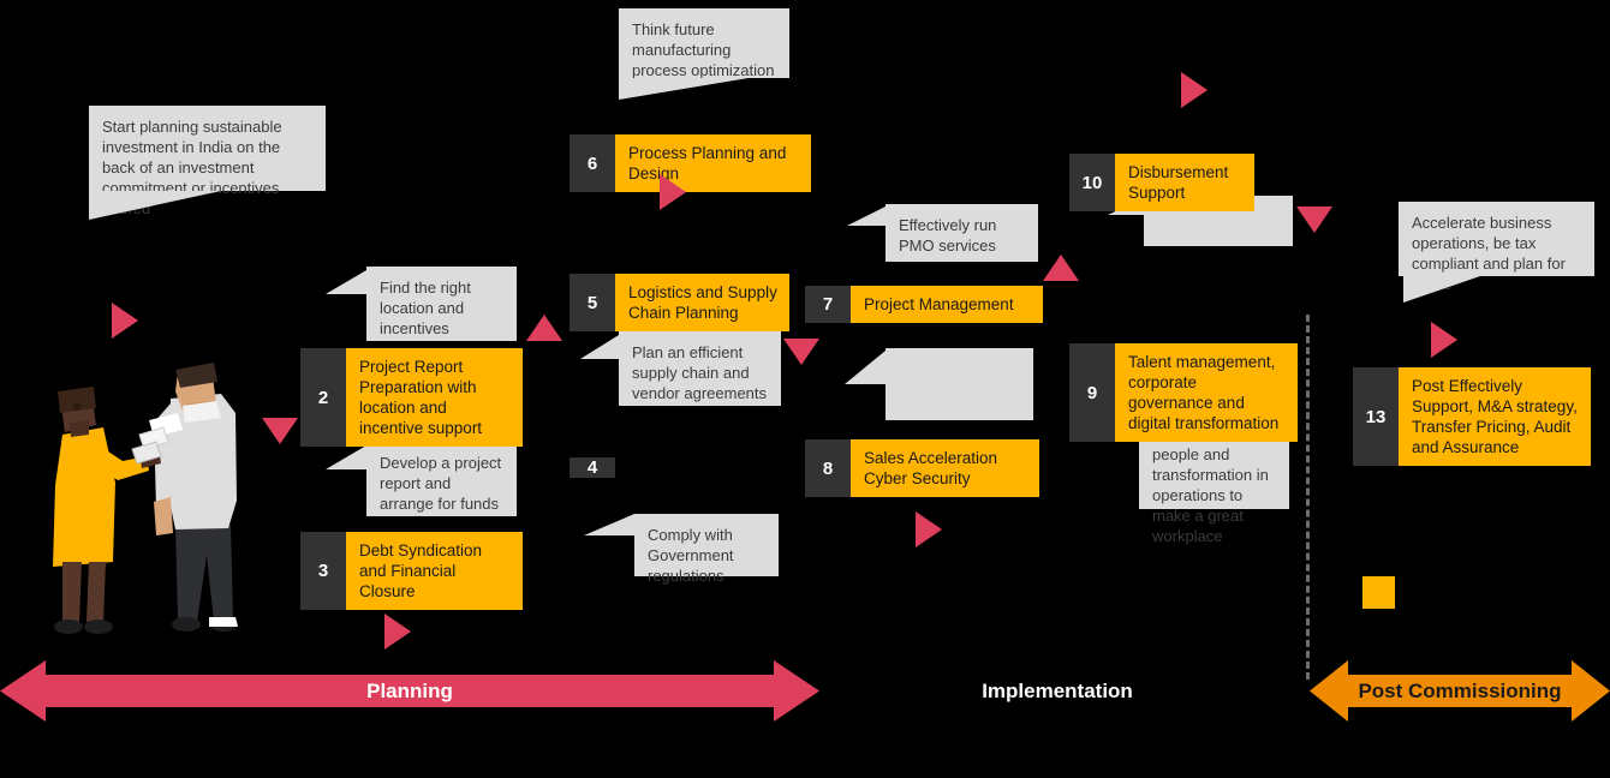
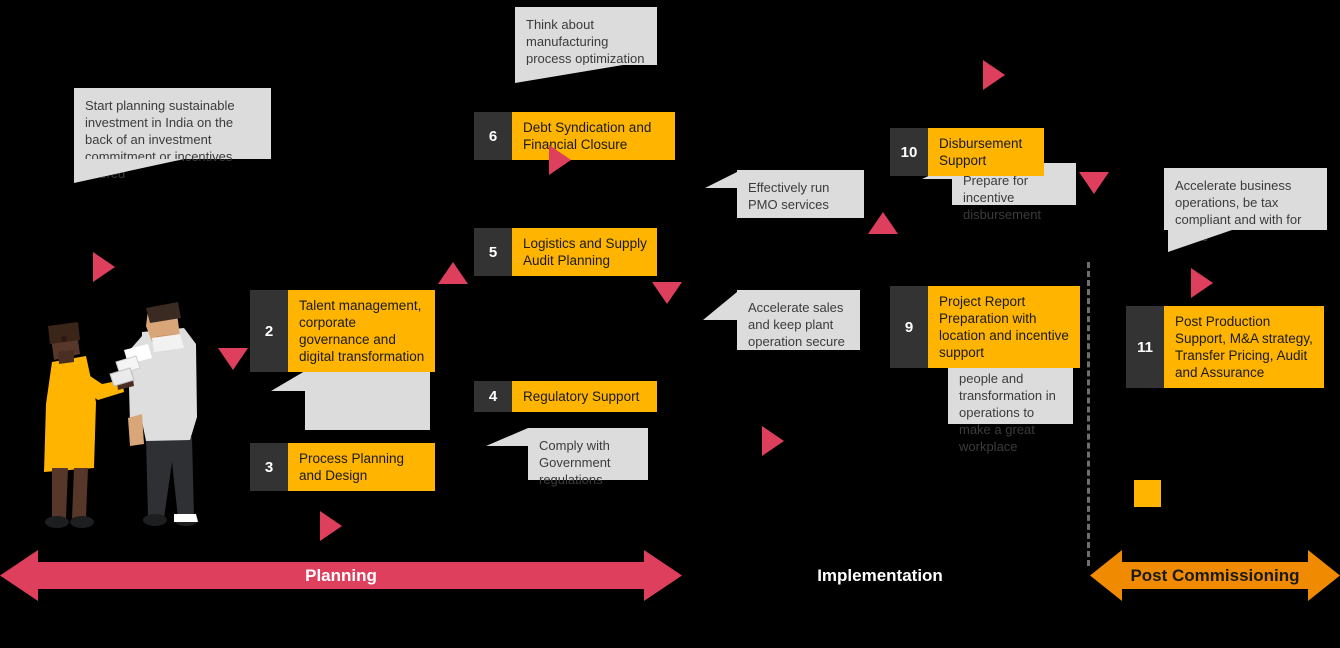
  Start planning sustainable investment in India on the back of an investment commitment or incentives offered
- Think future manufacturing process optimization
+ Think about manufacturing process optimization
- Find the right location and incentives
- Develop a project report and arrange for funds
- Plan an efficient supply chain and vendor agreements
  Comply with Government regulations
  Effectively run PMO services
+ Accelerate sales and keep plant operation secure
+ Prepare for incentive disbursement
  people and transformation in operations to make a great workplace
- Accelerate business operations, be tax compliant and plan for future
+ Accelerate business operations, be tax compliant and with for future
  2
- Project Report Preparation with location and incentive support
+ Talent management, corporate governance and digital transformation
  3
- Debt Syndication and Financial Closure
+ Process Planning and Design
  4
+ Regulatory Support
  5
- Logistics and Supply Chain Planning
+ Logistics and Supply Audit Planning
  6
- Process Planning and Design
+ Debt Syndication and Financial Closure
- 7
- Project Management
- 8
- Sales Acceleration Cyber Security
  9
- Talent management, corporate governance and digital transformation
+ Project Report Preparation with location and incentive support
  10
  Disbursement Support
- 13
+ 11
- Post Effectively Support, M&A strategy, Transfer Pricing, Audit and Assurance
+ Post Production Support, M&A strategy, Transfer Pricing, Audit and Assurance
  Planning
  Implementation
  Post Commissioning
